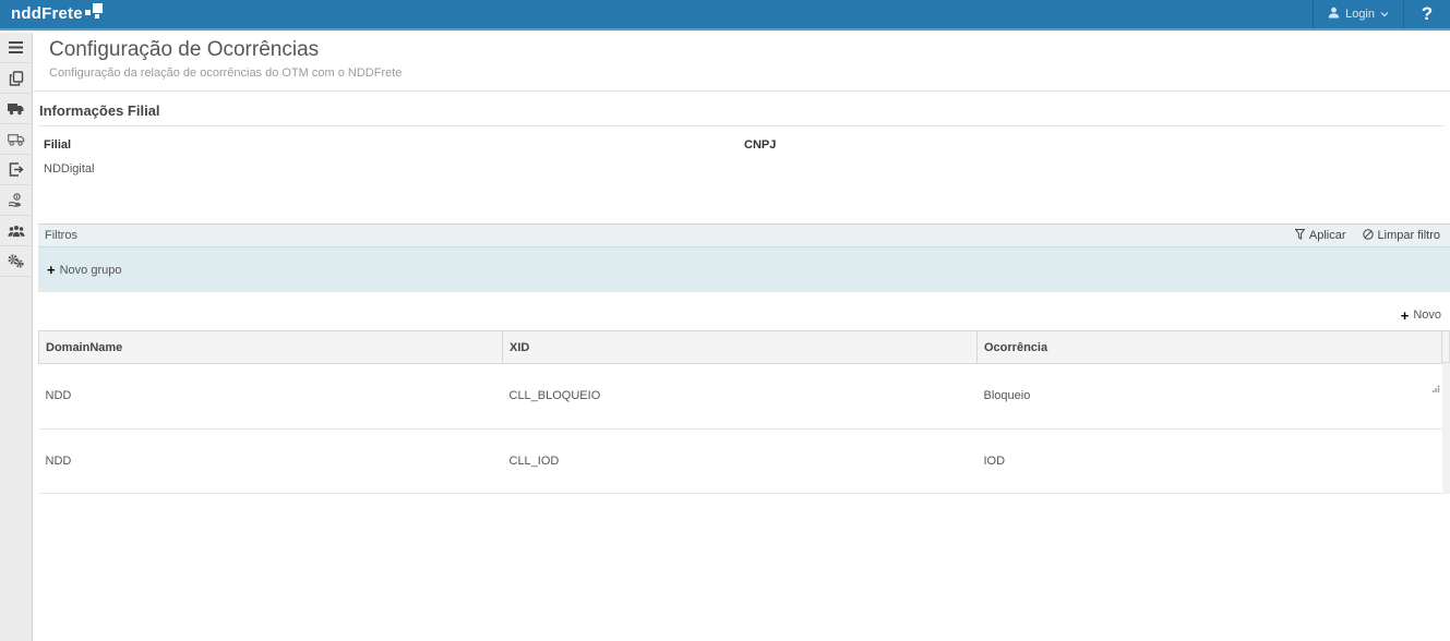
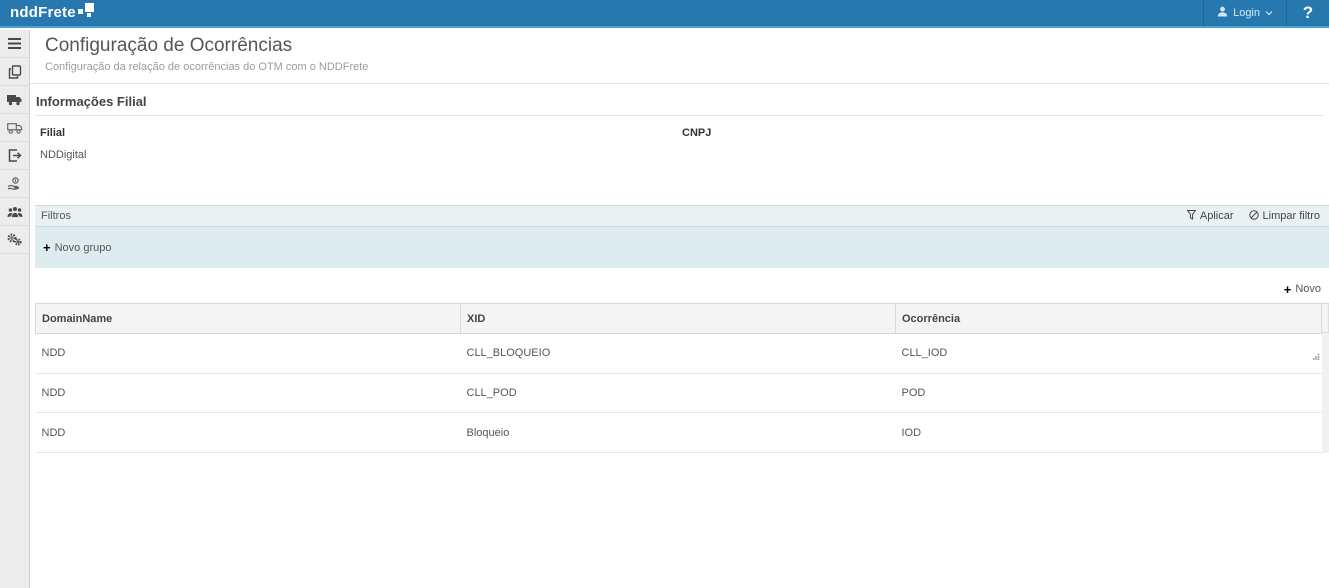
  nddFrete
  Login
  ?
  Configuração de Ocorrências
  Configuração da relação de ocorrências do OTM com o NDDFrete
  Informações Filial
  Filial
  NDDigital
  CNPJ
  Filtros
  Aplicar
  Limpar filtro
  +
  Novo grupo
  +
  Novo
  DomainName	XID	Ocorrência
- NDD	CLL_BLOQUEIO	Bloqueio
+ NDD	CLL_BLOQUEIO	CLL_IOD
+ NDD	CLL_POD	POD
- NDD	CLL_IOD	IOD
+ NDD	Bloqueio	IOD
